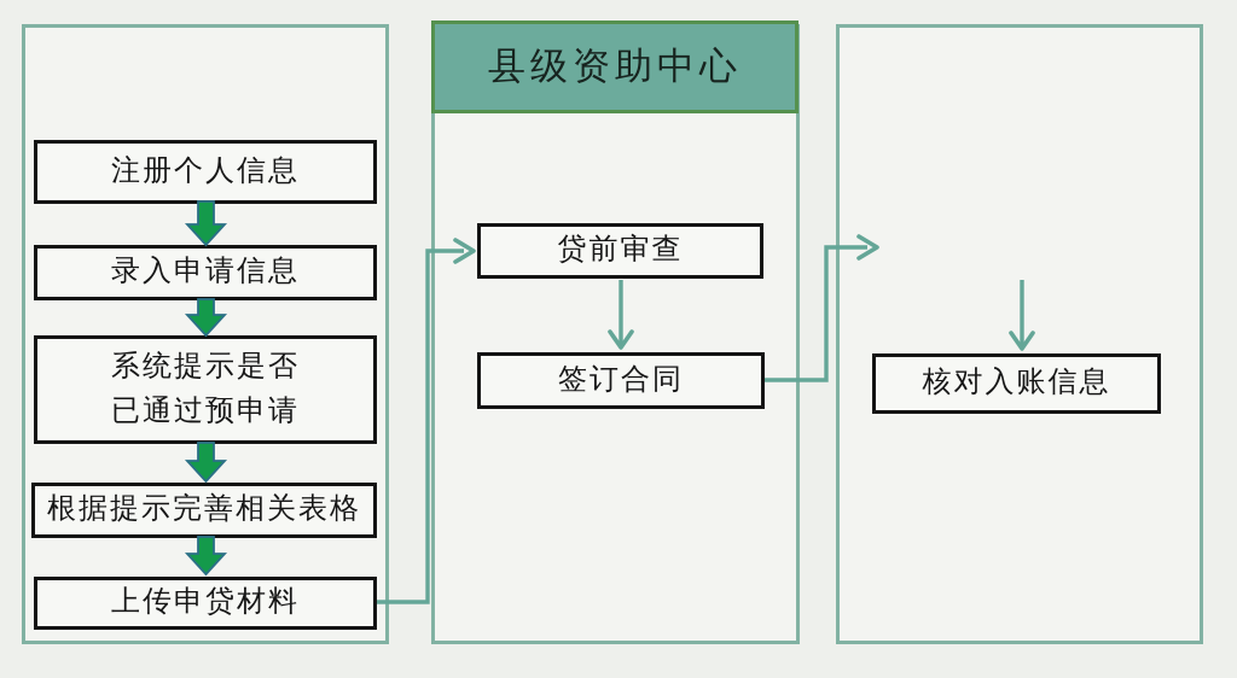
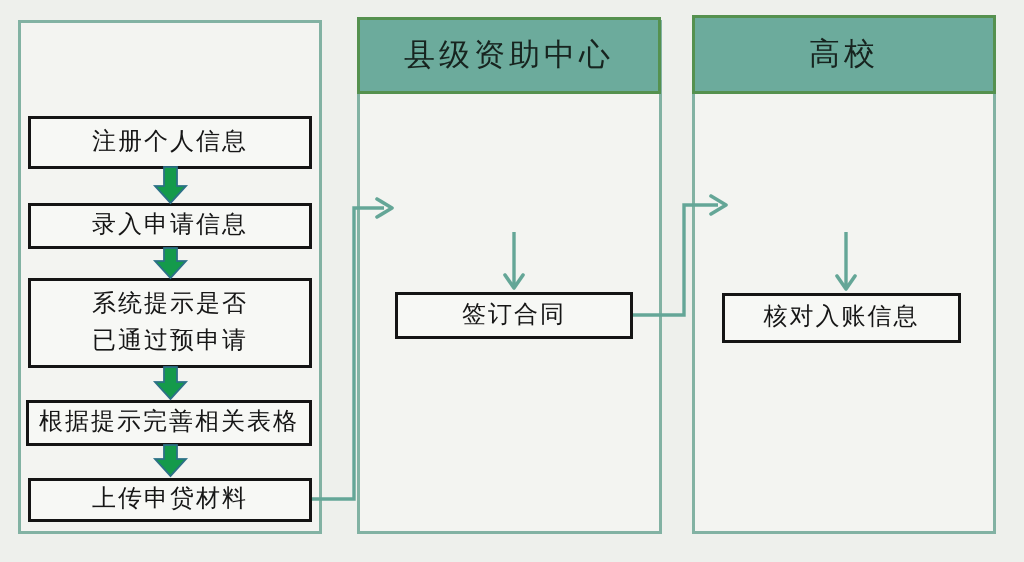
  注册个人信息
  录入申请信息
  系统提示是否
  已通过预申请
  根据提示完善相关表格
  上传申贷材料
  县级资助中心
- 贷前审查
  签订合同
+ 高校
  核对入账信息
